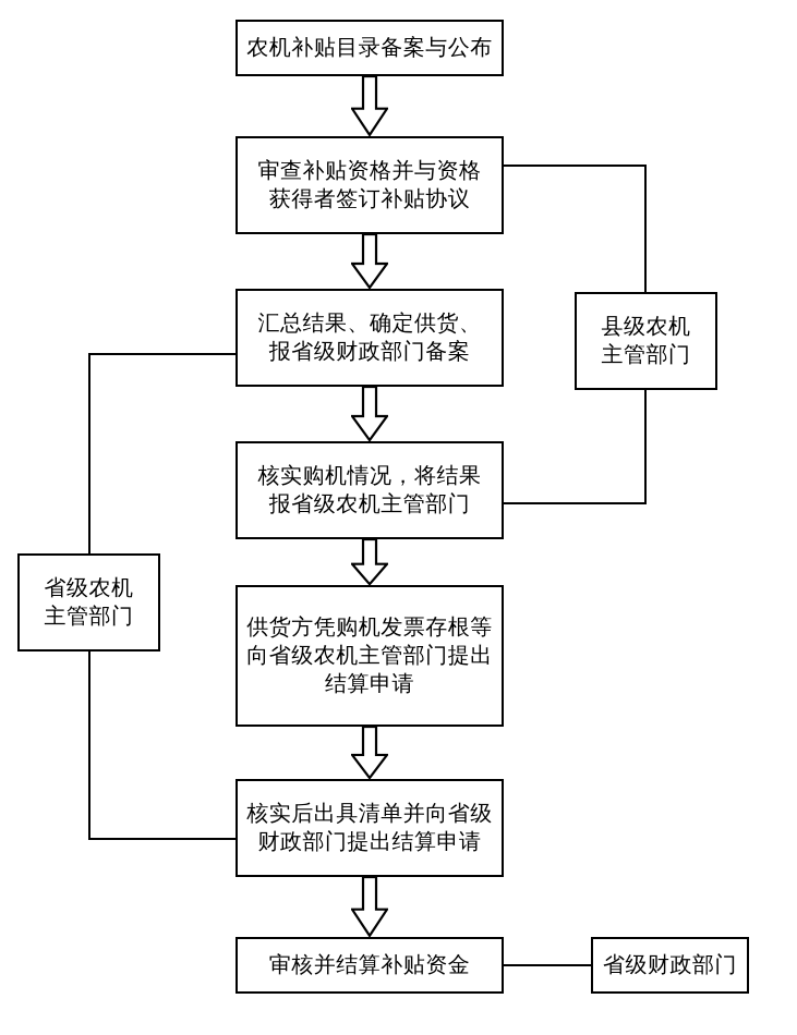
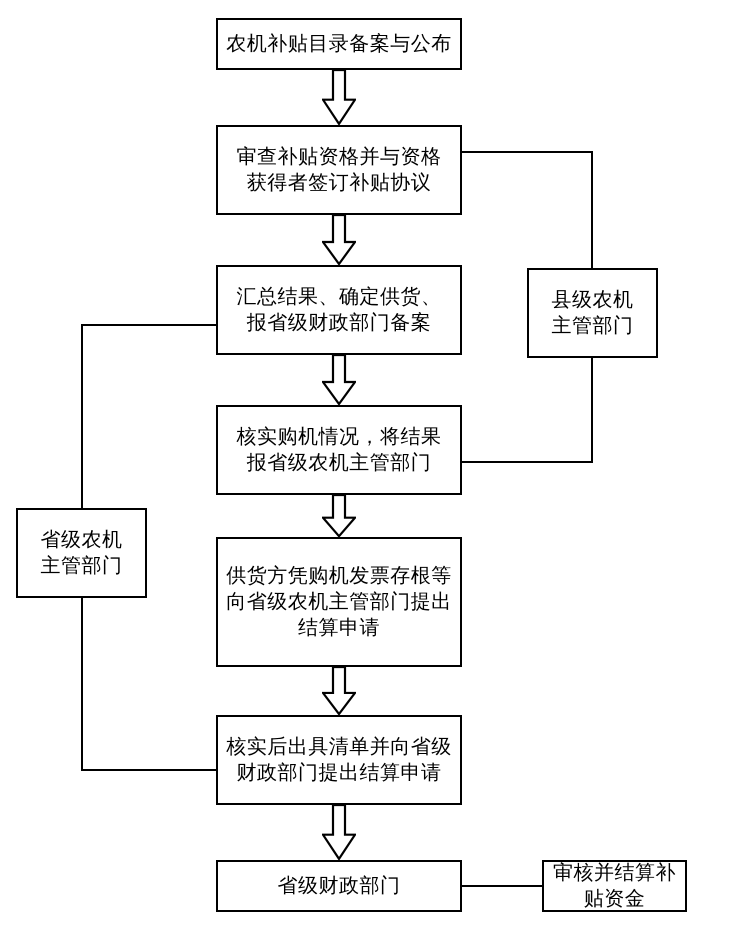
  农机补贴目录备案与公布
  审查补贴资格并与资格
  获得者签订补贴协议
  汇总结果、确定供货、
  报省级财政部门备案
  核实购机情况，将结果
  报省级农机主管部门
  供货方凭购机发票存根等
  向省级农机主管部门提出
  结算申请
  核实后出具清单并向省级
  财政部门提出结算申请
- 审核并结算补贴资金
+ 省级财政部门
  县级农机
  主管部门
  省级农机
  主管部门
- 省级财政部门
+ 审核并结算补贴资金
